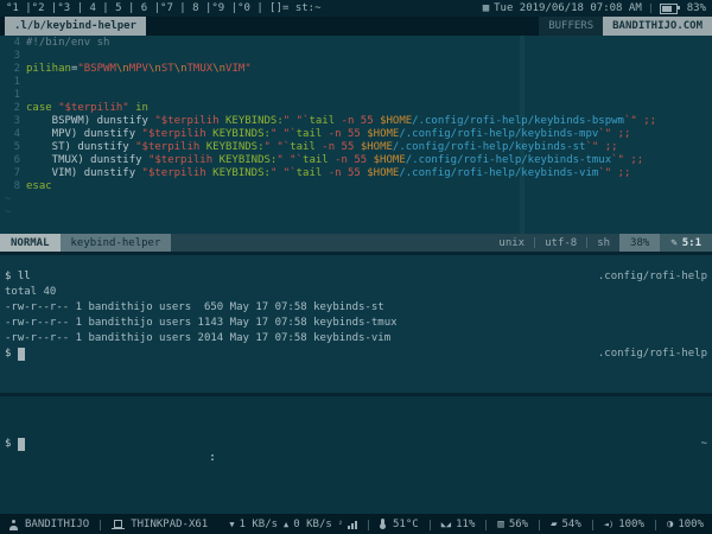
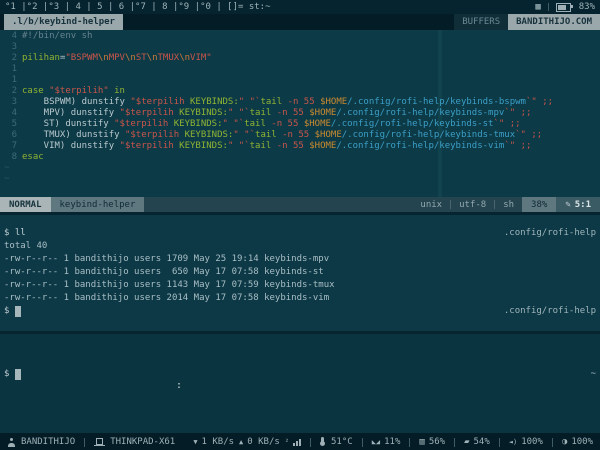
  °1 |°2 |°3 | 4 | 5 | 6 |°7 | 8 |°9 |°0 | []= st:~
  ▦
- Tue 2019/06/18 07:08 AM
  83%
  .l/b/keybind-helper
  BUFFERS
  BANDITHIJO.COM
  4 #!/bin/env sh
  3
  2 pilihan="BSPWM\nMPV\nST\nTMUX\nVIM"
  1
  1
  2 case "$terpilih" in
  3 BSPWM) dunstify "$terpilih KEYBINDS:" "`tail -n 55 $HOME/.config/rofi-help/keybinds-bspwm`" ;;
  4 MPV) dunstify "$terpilih KEYBINDS:" "`tail -n 55 $HOME/.config/rofi-help/keybinds-mpv`" ;;
  5 ST) dunstify "$terpilih KEYBINDS:" "`tail -n 55 $HOME/.config/rofi-help/keybinds-st`" ;;
  6 TMUX) dunstify "$terpilih KEYBINDS:" "`tail -n 55 $HOME/.config/rofi-help/keybinds-tmux`" ;;
  7 VIM) dunstify "$terpilih KEYBINDS:" "`tail -n 55 $HOME/.config/rofi-help/keybinds-vim`" ;;
  8 esac
  NORMAL
  keybind-helper
  unix
  utf-8
  sh
  38%
  ✎
  5:1
  $
  ll
  .config/rofi-help
  total 40
+ -rw-r--r-- 1 bandithijo users 1709 May 25 19:14 keybinds-mpv
  -rw-r--r-- 1 bandithijo users 650 May 17 07:58 keybinds-st
- -rw-r--r-- 1 bandithijo users 1143 May 17 07:58 keybinds-tmux
+ -rw-r--r-- 1 bandithijo users 1143 May 17 07:59 keybinds-tmux
  -rw-r--r-- 1 bandithijo users 2014 May 17 07:58 keybinds-vim
  $
  .config/rofi-help
  :
  $
  ~
  BANDITHIJO
  THINKPAD-X61
  ▼
  1 KB/s
  ▲
  0 KB/s
  ²
  51°C
  ◣◢
  11%
  ▥
  56%
  ▰
  54%
  ◄)
  100%
  ◑
  100%
